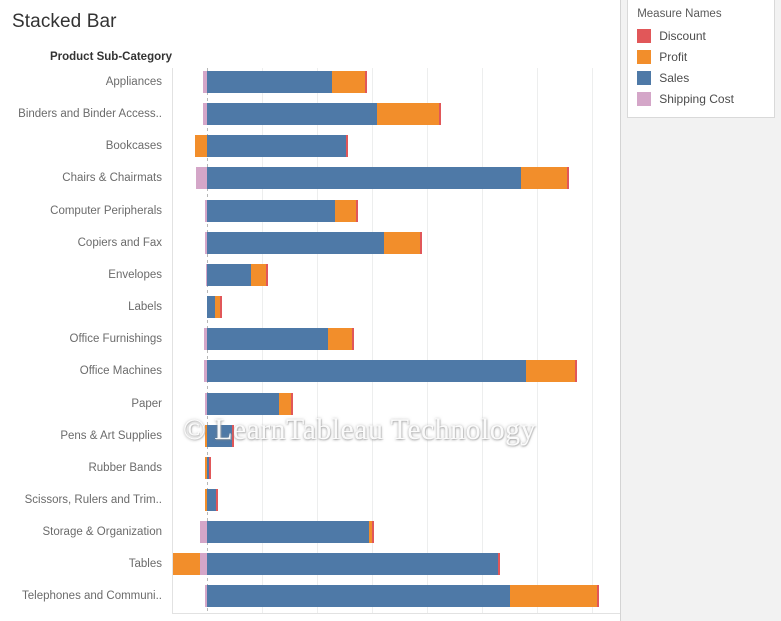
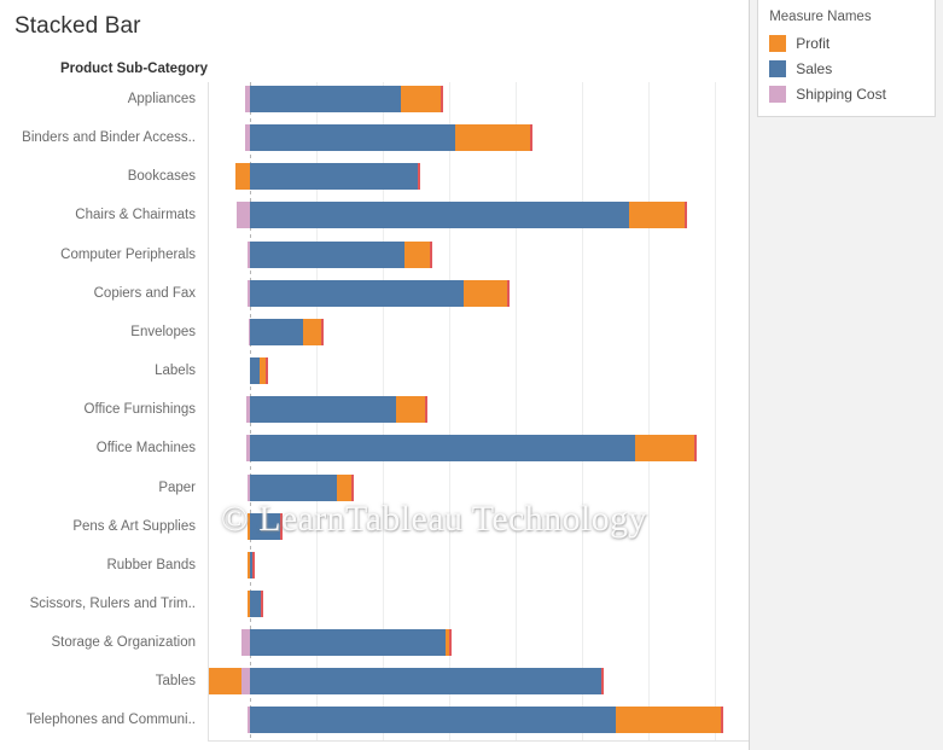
  Stacked Bar
  Product Sub-Category
  Appliances
  Binders and Binder Access..
  Bookcases
  Chairs & Chairmats
  Computer Peripherals
  Copiers and Fax
  Envelopes
  Labels
  Office Furnishings
  Office Machines
  Paper
  Pens & Art Supplies
  Rubber Bands
  Scissors, Rulers and Trim..
  Storage & Organization
  Tables
  Telephones and Communi..
  © LearnTableau Technology
  Measure Names
- Discount
  Profit
  Sales
  Shipping Cost
